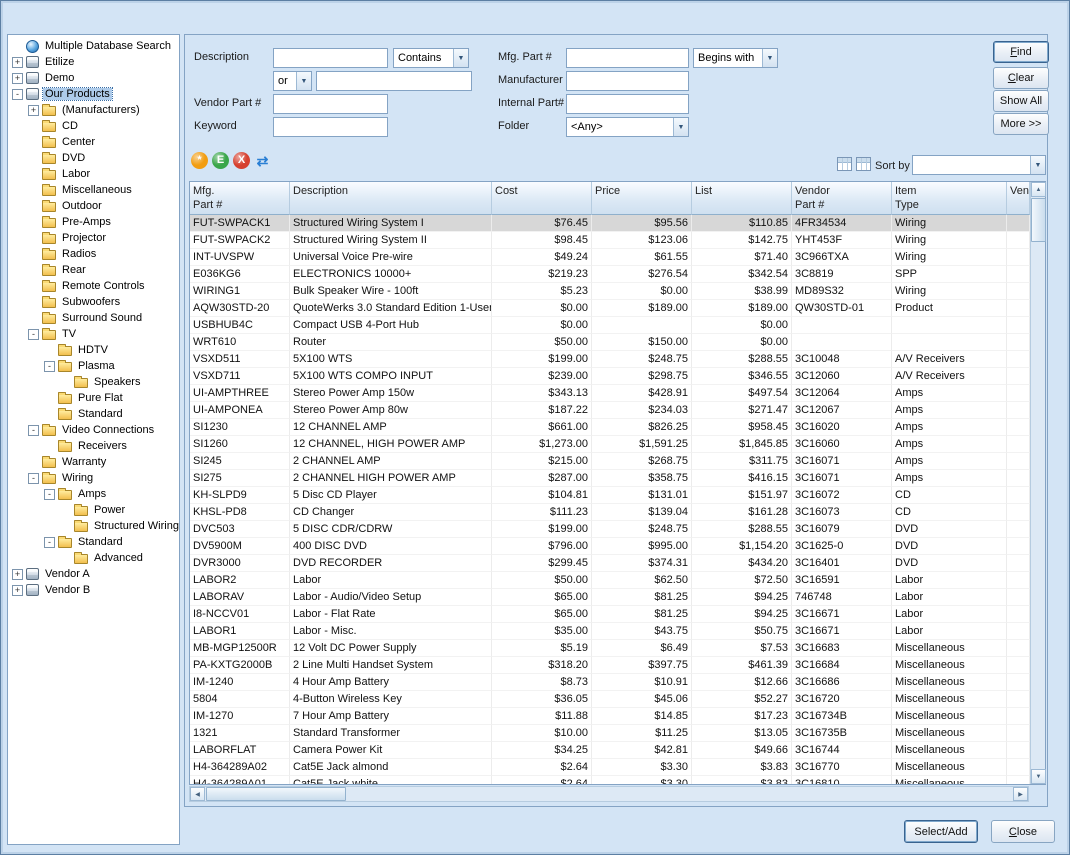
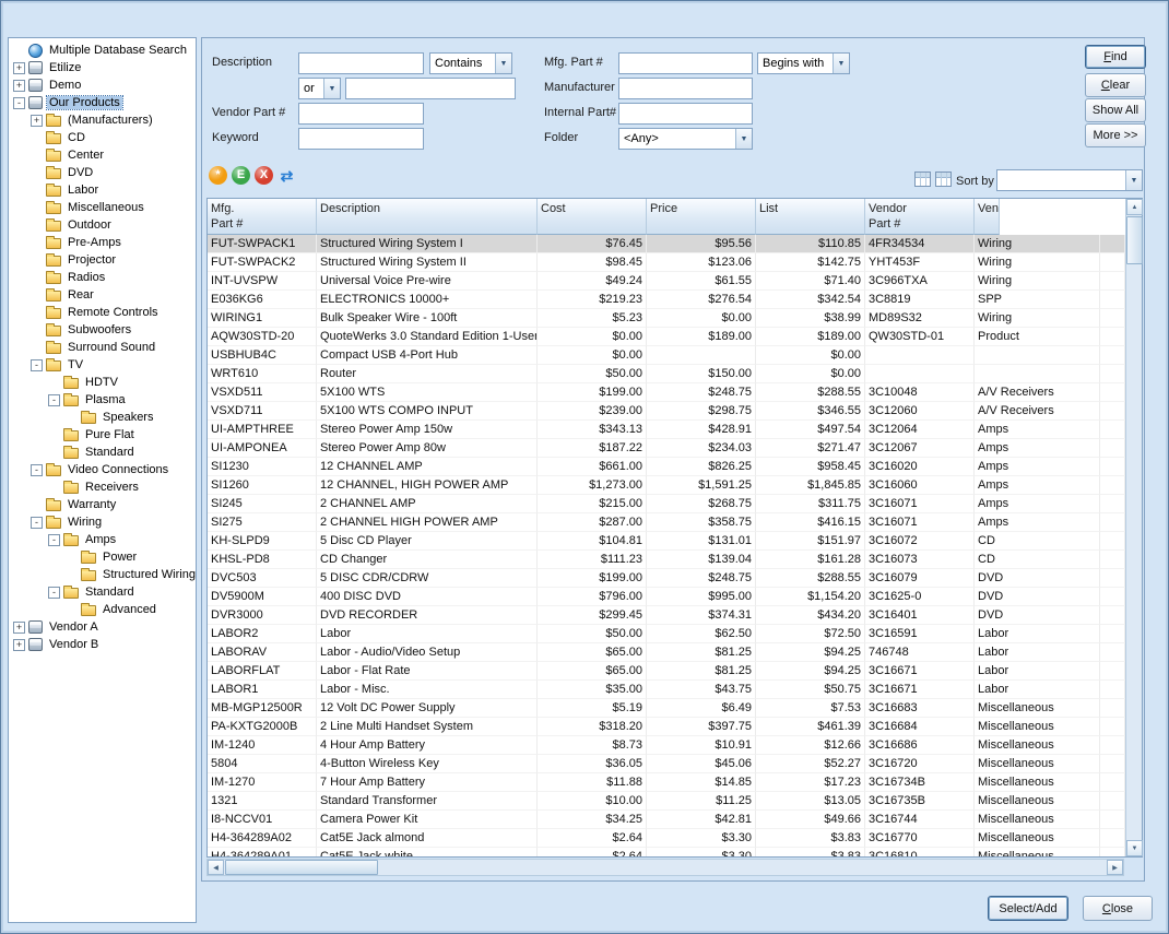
  Multiple Database Search
  +
  Etilize
  +
  Demo
  -
  Our Products
  +
  (Manufacturers)
  CD
  Center
  DVD
  Labor
  Miscellaneous
  Outdoor
  Pre-Amps
  Projector
  Radios
  Rear
  Remote Controls
  Subwoofers
  Surround Sound
  -
  TV
  HDTV
  -
  Plasma
  Speakers
  Pure Flat
  Standard
  -
  Video Connections
  Receivers
  Warranty
  -
  Wiring
  -
  Amps
  Power
  Structured Wiring
  -
  Standard
  Advanced
  +
  Vendor A
  +
  Vendor B
  Description
  Contains
  Mfg. Part #
  Begins with
  or
  Manufacturer
  Vendor Part #
  Internal Part#
  Keyword
  Folder
  <Any>
  Find
  Clear
  Show All
  More >>
  *
  E
  X
  ⇄
  Sort by
  Mfg.
  Part #
  Description
  Cost
  Price
  List
  Vendor
  Part #
- Item
- Type
  FUT-SWPACK1
  Structured Wiring System I
  $76.45
  $95.56
  $110.85
  4FR34534
  Wiring
  FUT-SWPACK2
  Structured Wiring System II
  $98.45
  $123.06
  $142.75
  YHT453F
  Wiring
  INT-UVSPW
  Universal Voice Pre-wire
  $49.24
  $61.55
  $71.40
  3C966TXA
  Wiring
  E036KG6
  ELECTRONICS 10000+
  $219.23
  $276.54
  $342.54
  3C8819
  SPP
  WIRING1
  Bulk Speaker Wire - 100ft
  $5.23
  $0.00
  $38.99
  MD89S32
  Wiring
  AQW30STD-20
  QuoteWerks 3.0 Standard Edition 1-User
  $0.00
  $189.00
  $189.00
  QW30STD-01
  Product
  USBHUB4C
  Compact USB 4-Port Hub
  $0.00
  $0.00
  WRT610
  Router
  $50.00
  $150.00
  $0.00
  VSXD511
  5X100 WTS
  $199.00
  $248.75
  $288.55
  3C10048
  A/V Receivers
  VSXD711
  5X100 WTS COMPO INPUT
  $239.00
  $298.75
  $346.55
  3C12060
  A/V Receivers
  UI-AMPTHREE
  Stereo Power Amp 150w
  $343.13
  $428.91
  $497.54
  3C12064
  Amps
  UI-AMPONEA
  Stereo Power Amp 80w
  $187.22
  $234.03
  $271.47
  3C12067
  Amps
  SI1230
  12 CHANNEL AMP
  $661.00
  $826.25
  $958.45
  3C16020
  Amps
  SI1260
  12 CHANNEL, HIGH POWER AMP
  $1,273.00
  $1,591.25
  $1,845.85
  3C16060
  Amps
  SI245
  2 CHANNEL AMP
  $215.00
  $268.75
  $311.75
  3C16071
  Amps
  SI275
  2 CHANNEL HIGH POWER AMP
  $287.00
  $358.75
  $416.15
  3C16071
  Amps
  KH-SLPD9
  5 Disc CD Player
  $104.81
  $131.01
  $151.97
  3C16072
  CD
  KHSL-PD8
  CD Changer
  $111.23
  $139.04
  $161.28
  3C16073
  CD
  DVC503
  5 DISC CDR/CDRW
  $199.00
  $248.75
  $288.55
  3C16079
  DVD
  DV5900M
  400 DISC DVD
  $796.00
  $995.00
  $1,154.20
  3C1625-0
  DVD
  DVR3000
  DVD RECORDER
  $299.45
  $374.31
  $434.20
  3C16401
  DVD
  LABOR2
  Labor
  $50.00
  $62.50
  $72.50
  3C16591
  Labor
  LABORAV
  Labor - Audio/Video Setup
  $65.00
  $81.25
  $94.25
  746748
  Labor
- I8-NCCV01
+ LABORFLAT
  Labor - Flat Rate
  $65.00
  $81.25
  $94.25
  3C16671
  Labor
  LABOR1
  Labor - Misc.
  $35.00
  $43.75
  $50.75
  3C16671
  Labor
  MB-MGP12500R
  12 Volt DC Power Supply
  $5.19
  $6.49
  $7.53
  3C16683
  Miscellaneous
  PA-KXTG2000B
  2 Line Multi Handset System
  $318.20
  $397.75
  $461.39
  3C16684
  Miscellaneous
  IM-1240
  4 Hour Amp Battery
  $8.73
  $10.91
  $12.66
  3C16686
  Miscellaneous
  5804
  4-Button Wireless Key
  $36.05
  $45.06
  $52.27
  3C16720
  Miscellaneous
  IM-1270
  7 Hour Amp Battery
  $11.88
  $14.85
  $17.23
  3C16734B
  Miscellaneous
  1321
  Standard Transformer
  $10.00
  $11.25
  $13.05
  3C16735B
  Miscellaneous
- LABORFLAT
+ I8-NCCV01
  Camera Power Kit
  $34.25
  $42.81
  $49.66
  3C16744
  Miscellaneous
  H4-364289A02
  Cat5E Jack almond
  $2.64
  $3.30
  $3.83
  3C16770
  Miscellaneous
  Select/Add
  Close
